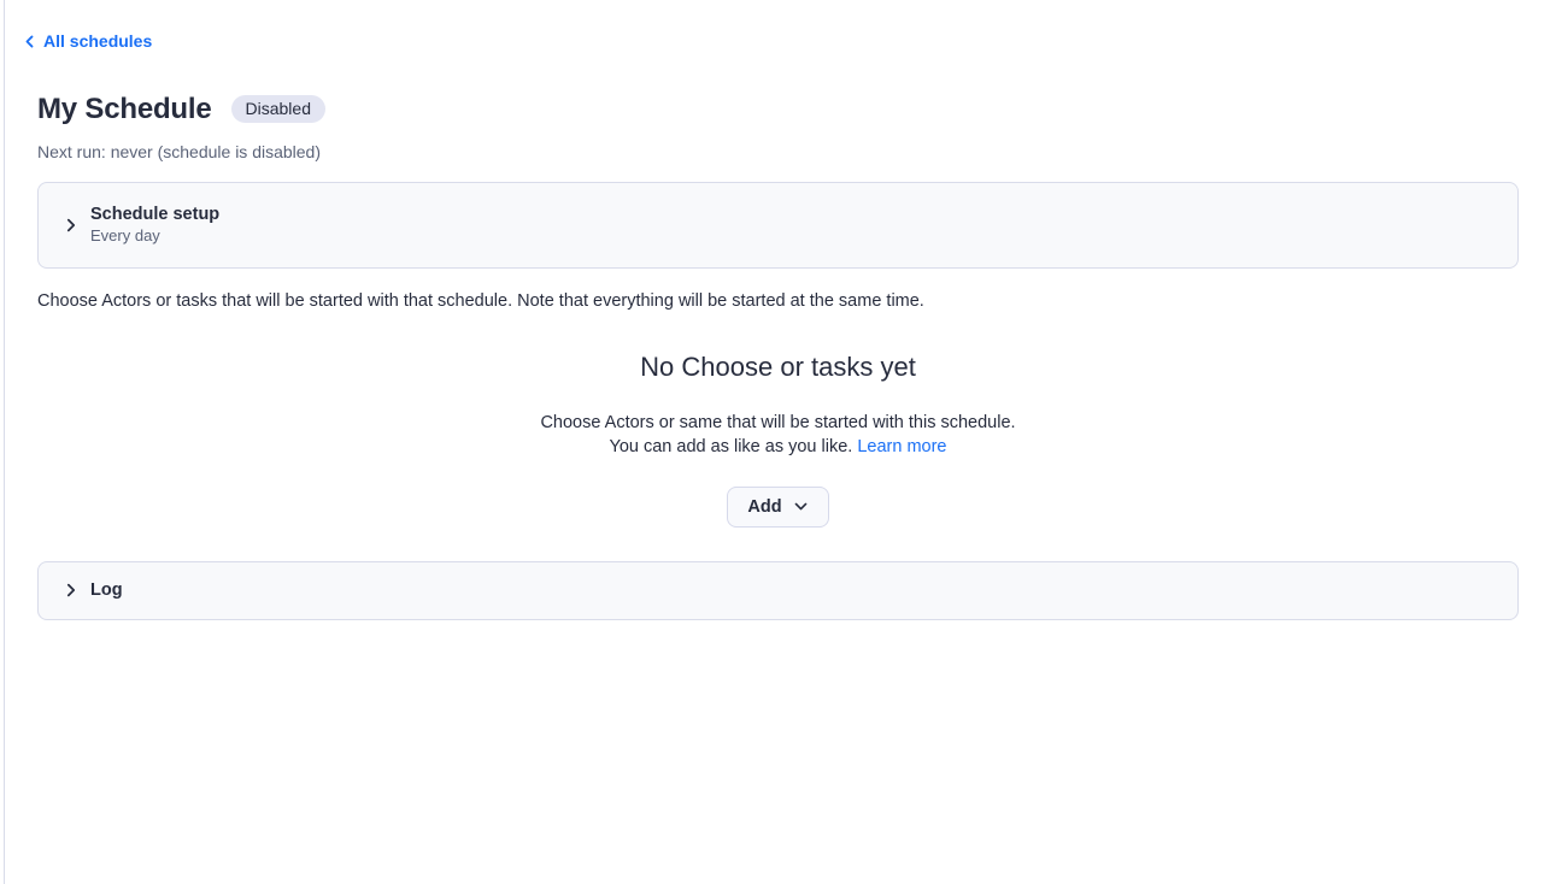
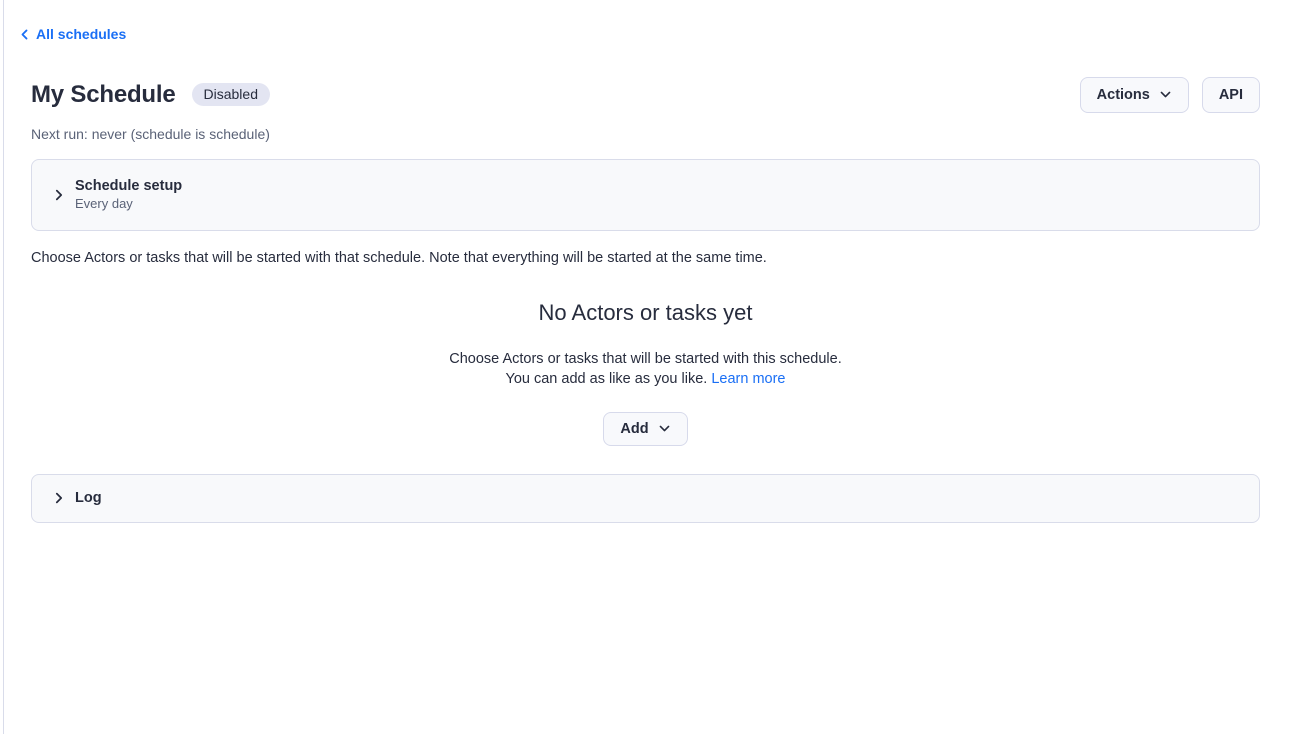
  All schedules
  My Schedule
  Disabled
+ Actions
+ API
- Next run: never (schedule is disabled)
+ Next run: never (schedule is schedule)
  Schedule setup
  Every day
  Choose Actors or tasks that will be started with that schedule. Note that everything will be started at the same time.
- No Choose or tasks yet
+ No Actors or tasks yet
- Choose Actors or same that will be started with this schedule.
+ Choose Actors or tasks that will be started with this schedule.
  You can add as like as you like. Learn more
  Add
  Log
